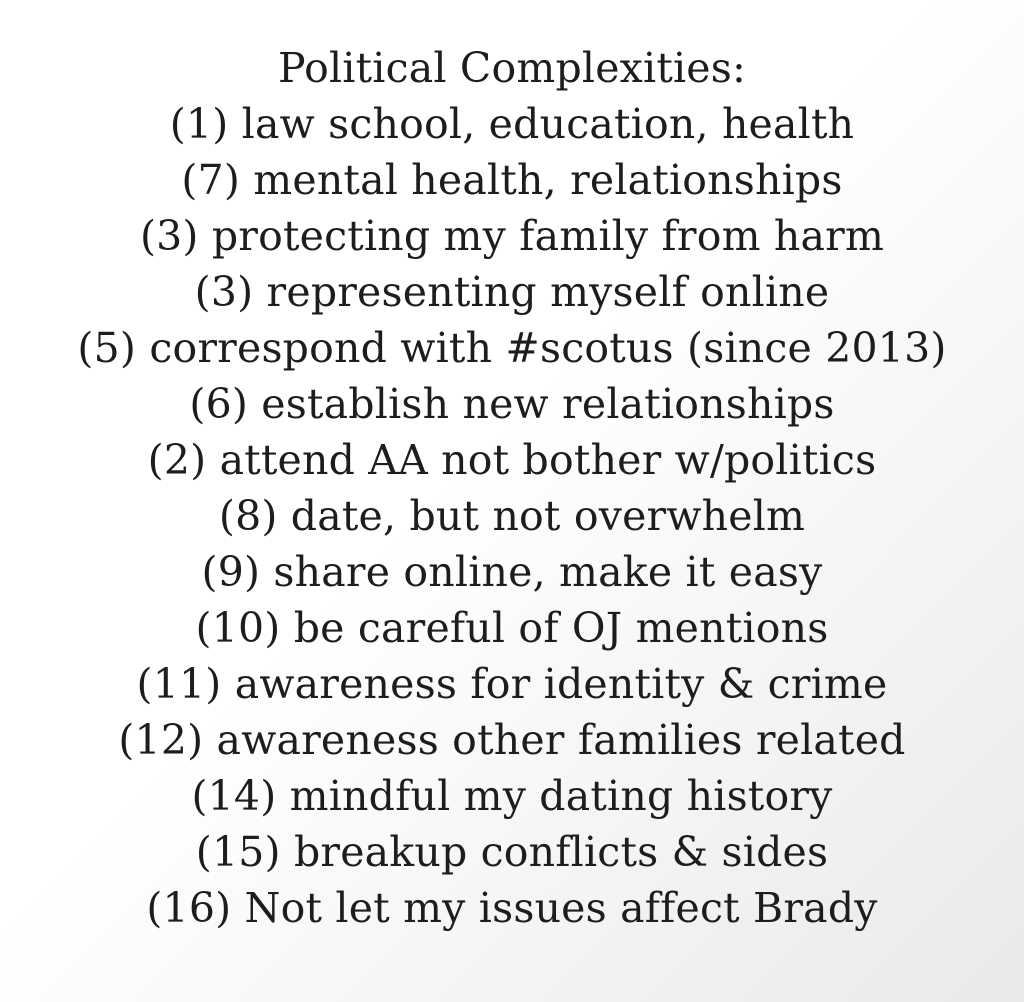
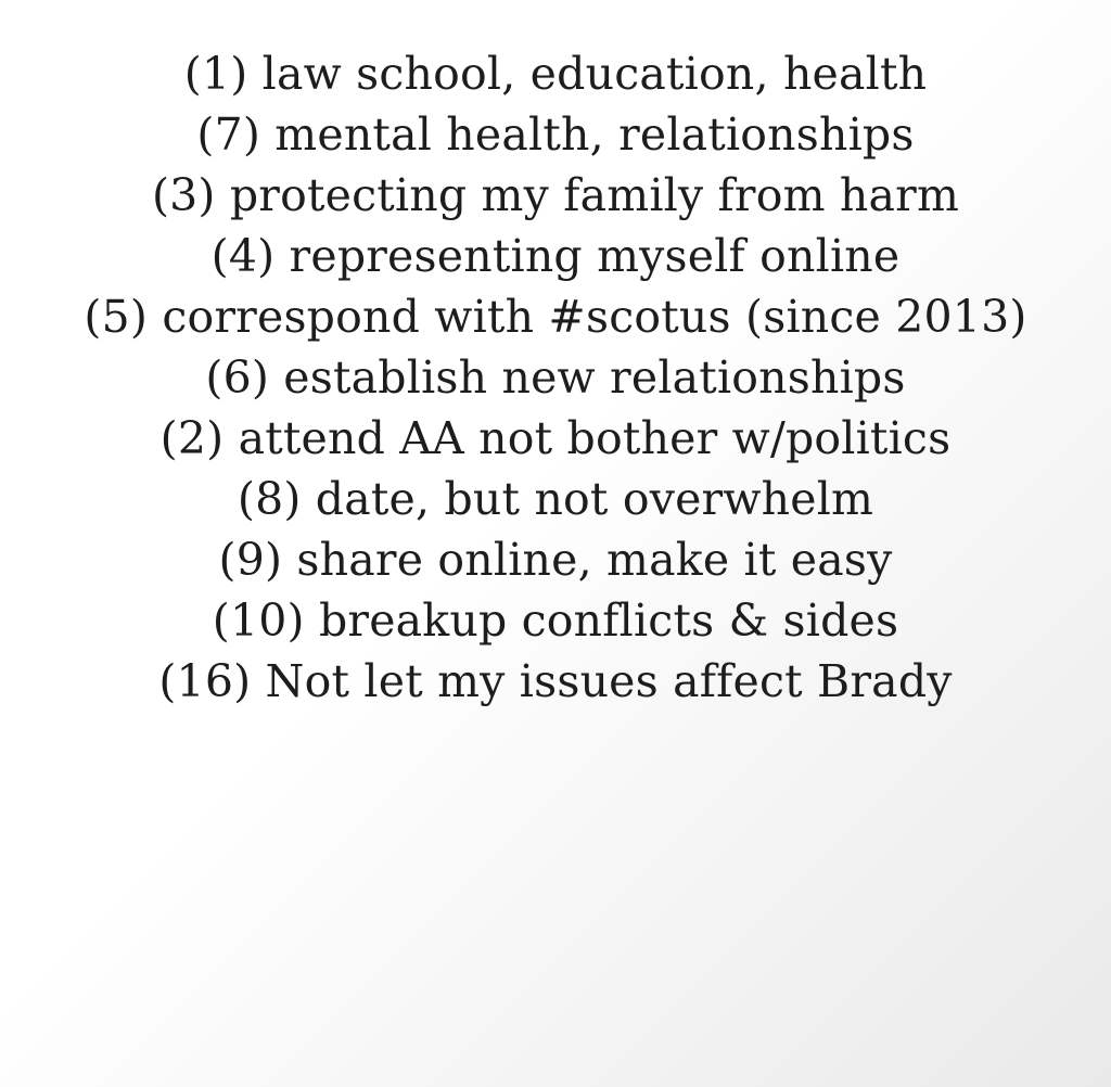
- Political Complexities:
  (1) law school, education, health
  (7) mental health, relationships
  (3) protecting my family from harm
- (3) representing myself online
+ (4) representing myself online
  (5) correspond with #scotus (since 2013)
  (6) establish new relationships
  (2) attend AA not bother w/politics
  (8) date, but not overwhelm
  (9) share online, make it easy
- (10) be careful of OJ mentions
- (11) awareness for identity & crime
- (12) awareness other families related
- (14) mindful my dating history
- (15) breakup conflicts & sides
+ (10) breakup conflicts & sides
  (16) Not let my issues affect Brady
